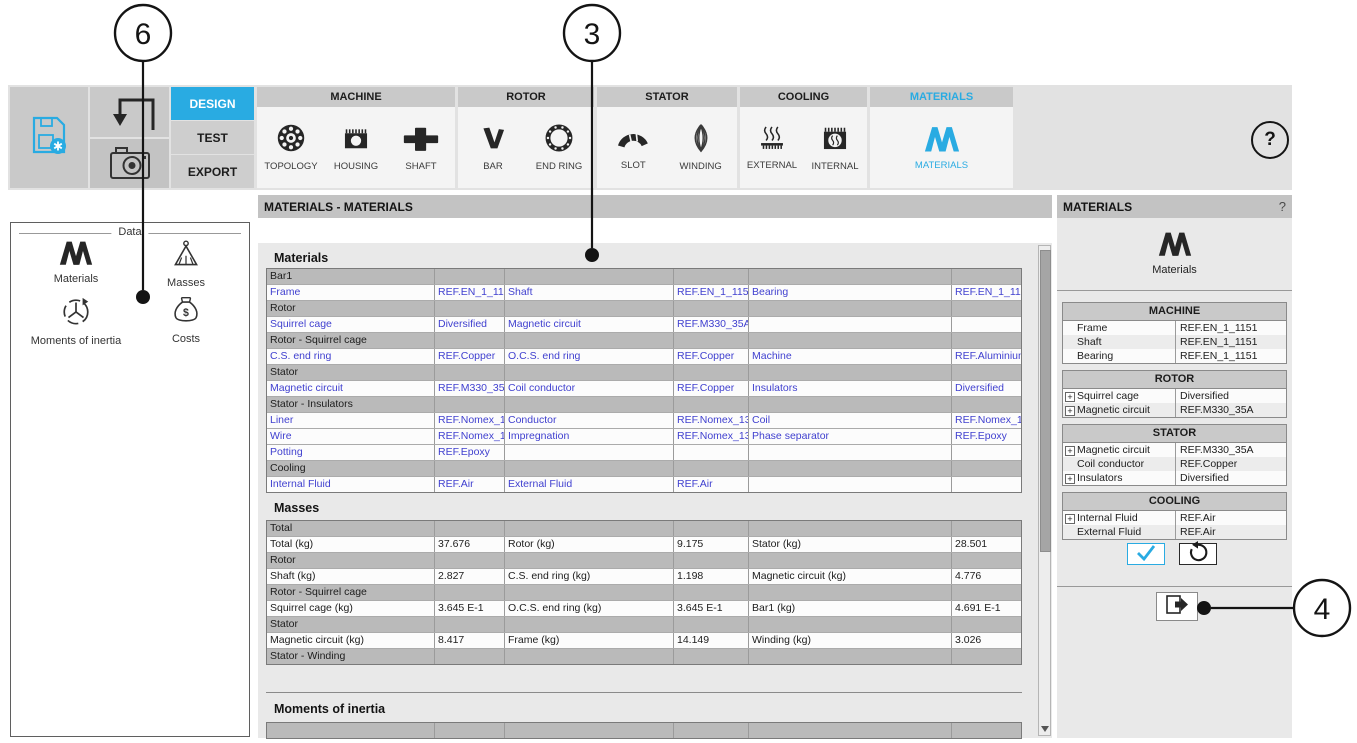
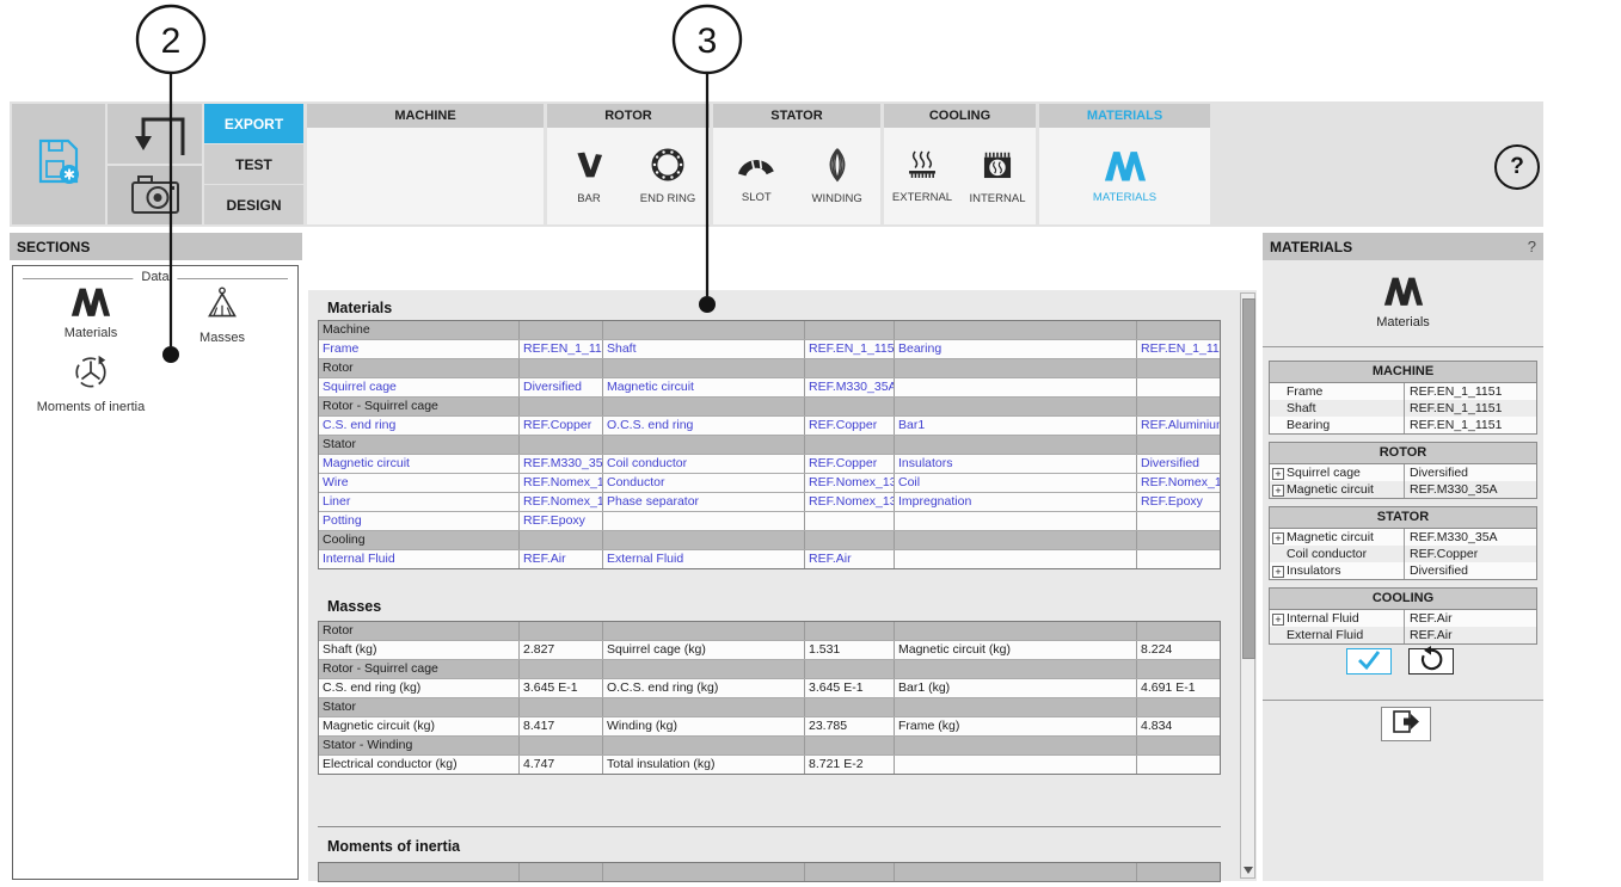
- DESIGN
+ EXPORT
  TEST
- EXPORT
+ DESIGN
  MACHINE
- TOPOLOGY
- HOUSING
- SHAFT
  ROTOR
  BAR
  END RING
  STATOR
  SLOT
  WINDING
  COOLING
  EXTERNAL
  INTERNAL
  MATERIALS
  MATERIALS
  ?
+ SECTIONS
  Data
  Materials
  Masses
  Moments of inertia
- $
- Costs
- MATERIALS - MATERIALS
  Materials
- Bar1
+ Machine
  Frame
  REF.EN_1_11
  Shaft
  REF.EN_1_115
  Bearing
  REF.EN_1_11
  Rotor
  Squirrel cage
  Diversified
  Magnetic circuit
  REF.M330_35A
  Rotor - Squirrel cage
  C.S. end ring
  REF.Copper
  O.C.S. end ring
  REF.Copper
- Machine
+ Bar1
  REF.Aluminiu
  Stator
  Magnetic circuit
  REF.M330_35
  Coil conductor
  REF.Copper
  Insulators
  Diversified
- Stator - Insulators
- Liner
+ Wire
  REF.Nomex_1
  Conductor
  REF.Nomex_13
  Coil
  REF.Nomex_1
- Wire
+ Liner
  REF.Nomex_1
- Impregnation
+ Phase separator
  REF.Nomex_13
- Phase separator
+ Impregnation
  REF.Epoxy
  Potting
  REF.Epoxy
  Cooling
  Internal Fluid
  REF.Air
  External Fluid
  REF.Air
  Masses
- Total
- Total (kg)
- 37.676
- Rotor (kg)
- 9.175
- Stator (kg)
- 28.501
  Rotor
  Shaft (kg)
  2.827
- C.S. end ring (kg)
+ Squirrel cage (kg)
- 1.198
+ 1.531
  Magnetic circuit (kg)
- 4.776
+ 8.224
  Rotor - Squirrel cage
- Squirrel cage (kg)
+ C.S. end ring (kg)
  3.645 E-1
  O.C.S. end ring (kg)
  3.645 E-1
  Bar1 (kg)
  4.691 E-1
  Stator
  Magnetic circuit (kg)
  8.417
- Frame (kg)
+ Winding (kg)
- 14.149
+ 23.785
- Winding (kg)
+ Frame (kg)
- 3.026
+ 4.834
  Stator - Winding
+ Electrical conductor (kg)
+ 4.747
+ Total insulation (kg)
+ 8.721 E-2
  Moments of inertia
  MATERIALS
  ?
  Materials
  MACHINE
  Frame
  REF.EN_1_1151
  Shaft
  REF.EN_1_1151
  Bearing
  REF.EN_1_1151
  ROTOR
  Squirrel cage
  Diversified
  Magnetic circuit
  REF.M330_35A
  STATOR
  Magnetic circuit
  REF.M330_35A
  Coil conductor
  REF.Copper
  Insulators
  Diversified
  COOLING
  Internal Fluid
  REF.Air
  External Fluid
  REF.Air
- 6
+ 2
  3
- 4
